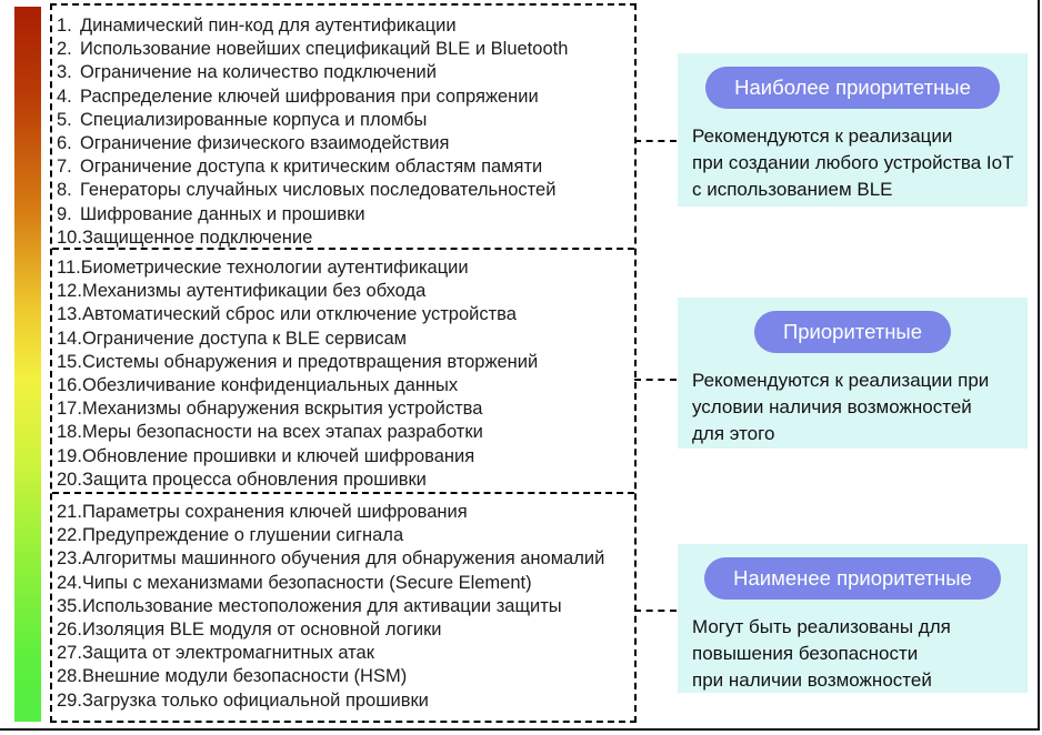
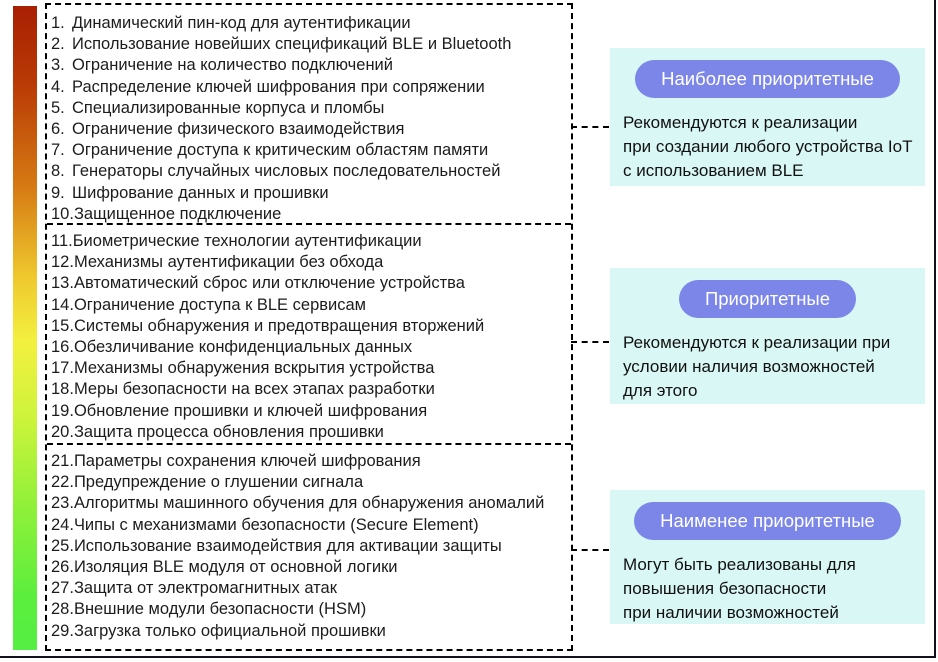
  1.
  Динамический пин-код для аутентификации
  2.
  Использование новейших спецификаций BLE и Bluetooth
  3.
  Ограничение на количество подключений
  4.
  Распределение ключей шифрования при сопряжении
  5.
  Специализированные корпуса и пломбы
  6.
  Ограничение физического взаимодействия
  7.
  Ограничение доступа к критическим областям памяти
  8.
  Генераторы случайных числовых последовательностей
  9.
  Шифрование данных и прошивки
  10.
  Защищенное подключение
  11.
  Биометрические технологии аутентификации
  12.
  Механизмы аутентификации без обхода
  13.
  Автоматический сброс или отключение устройства
  14.
  Ограничение доступа к BLE сервисам
  15.
  Системы обнаружения и предотвращения вторжений
  16.
  Обезличивание конфиденциальных данных
  17.
  Механизмы обнаружения вскрытия устройства
  18.
  Меры безопасности на всех этапах разработки
  19.
  Обновление прошивки и ключей шифрования
  20.
  Защита процесса обновления прошивки
  21.
  Параметры сохранения ключей шифрования
  22.
  Предупреждение о глушении сигнала
  23.
  Алгоритмы машинного обучения для обнаружения аномалий
  24.
  Чипы с механизмами безопасности (Secure Element)
- 35.
+ 25.
- Использование местоположения для активации защиты
+ Использование взаимодействия для активации защиты
  26.
  Изоляция BLE модуля от основной логики
  27.
  Защита от электромагнитных атак
  28.
  Внешние модули безопасности (HSM)
  29.
  Загрузка только официальной прошивки
  Наиболее приоритетные
  Рекомендуются к реализации
  при создании любого устройства IoT
  с использованием BLE
  Приоритетные
  Рекомендуются к реализации при
  условии наличия возможностей
  для этого
  Наименее приоритетные
  Могут быть реализованы для
  повышения безопасности
  при наличии возможностей
